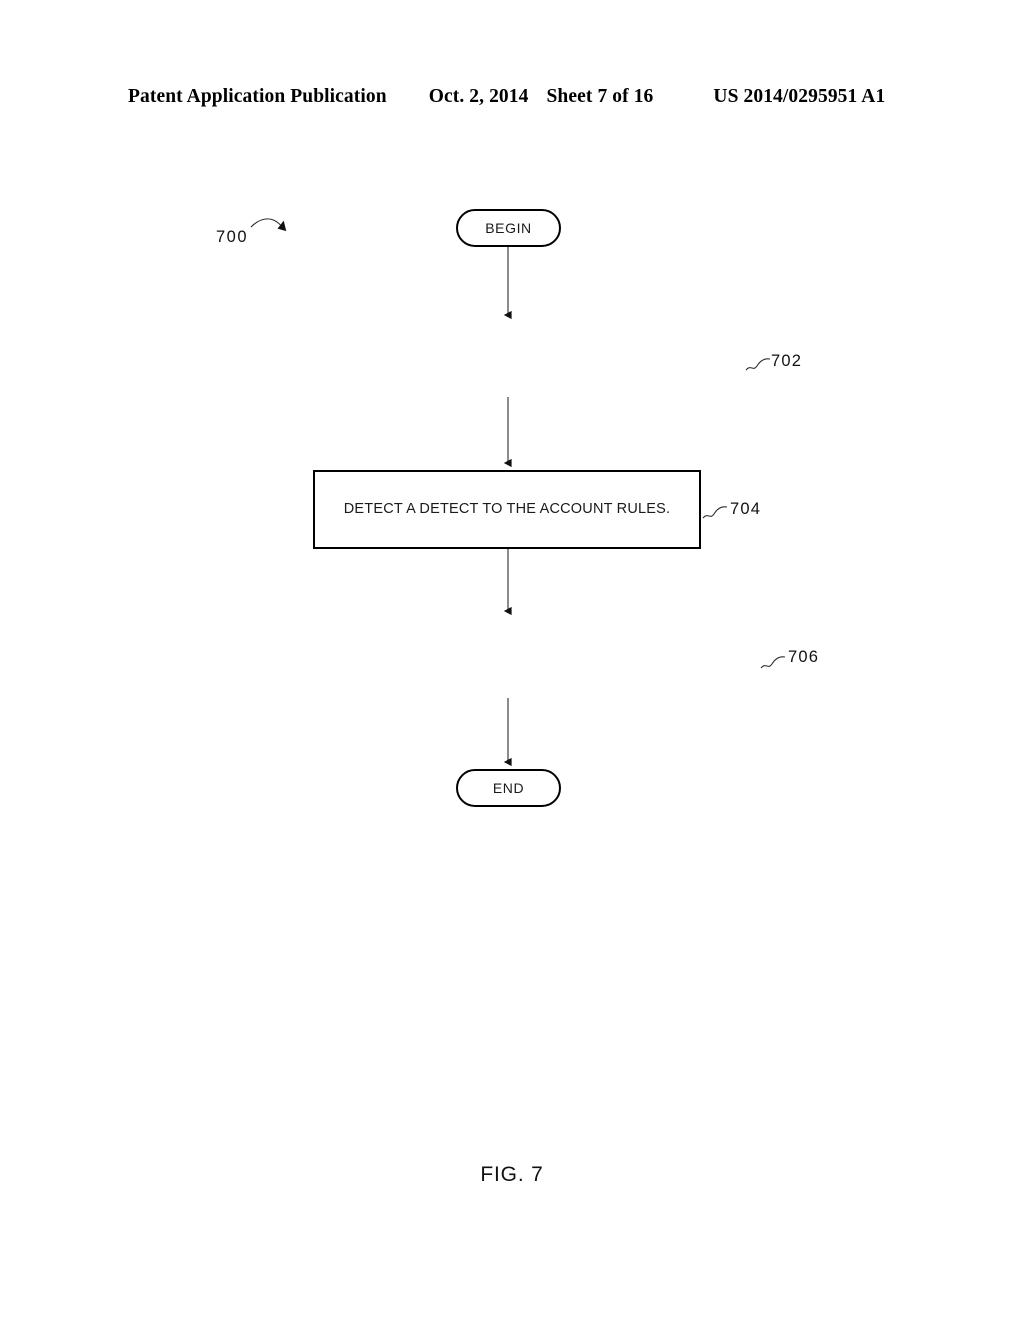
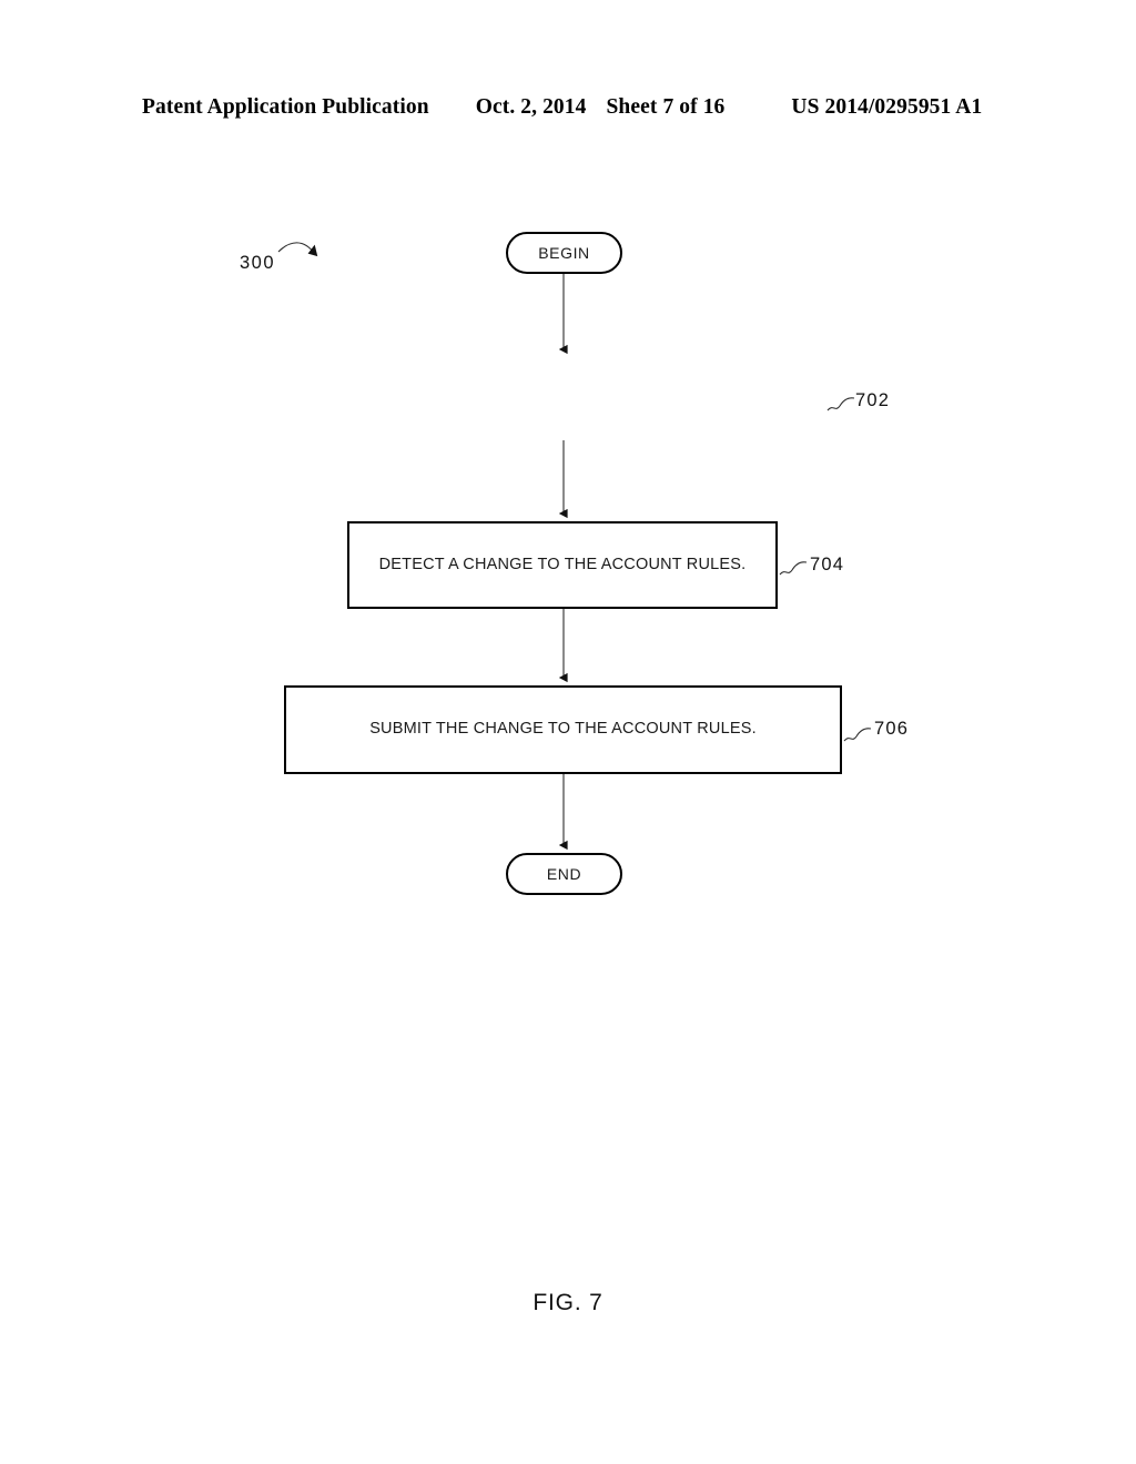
  Patent Application Publication
  Oct. 2, 2014
  Sheet 7 of 16
  US 2014/0295951 A1
  BEGIN
- DETECT A DETECT TO THE ACCOUNT RULES.
+ DETECT A CHANGE TO THE ACCOUNT RULES.
+ SUBMIT THE CHANGE TO THE ACCOUNT RULES.
  END
- 700
+ 300
  702
  704
  706
  FIG. 7
